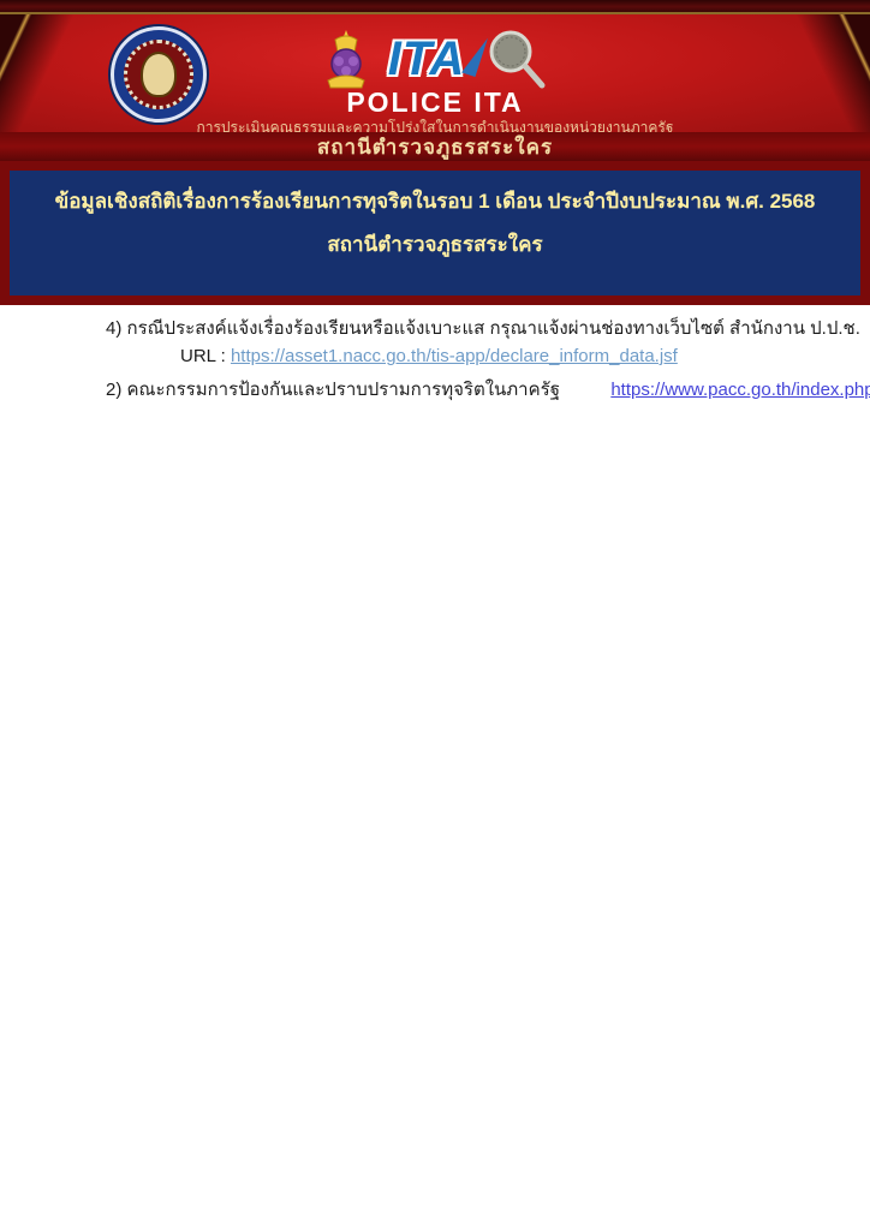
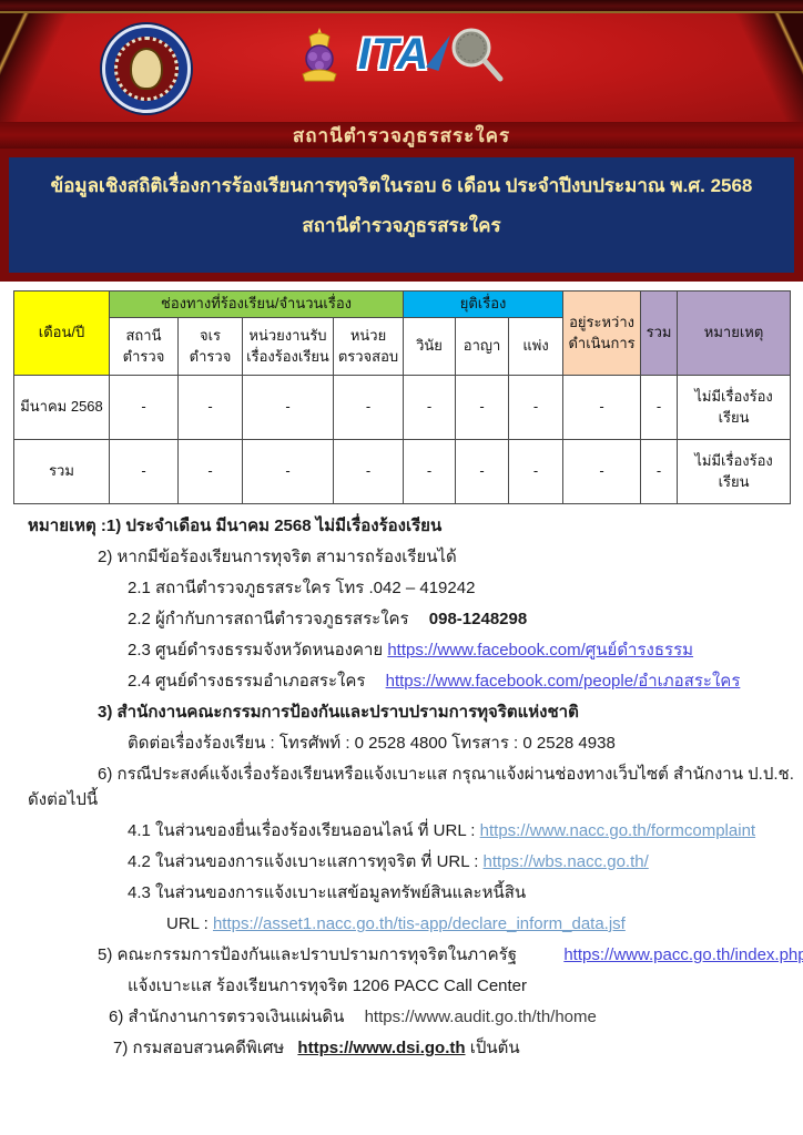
  ITA
- POLICE ITA
- การประเมินคุณธรรมและความโปร่งใสในการดำเนินงานของหน่วยงานภาครัฐ
  สถานีตำรวจภูธรสระใคร
- ข้อมูลเชิงสถิติเรื่องการร้องเรียนการทุจริตในรอบ 1 เดือน ประจำปีงบประมาณ พ.ศ. 2568
+ ข้อมูลเชิงสถิติเรื่องการร้องเรียนการทุจริตในรอบ 6 เดือน ประจำปีงบประมาณ พ.ศ. 2568
  สถานีตำรวจภูธรสระใคร
+ เดือน/ปี	ช่องทางที่ร้องเรียน/จำนวนเรื่อง	ยุติเรื่อง	อยู่ระหว่างดำเนินการ	รวม	หมายเหตุ
+ สถานีตำรวจ	จเรตำรวจ	หน่วยงานรับเรื่องร้องเรียน	หน่วยตรวจสอบ	วินัย	อาญา	แพ่ง
+ มีนาคม 2568	-	-	-	-	-	-	-	-	-	ไม่มีเรื่องร้องเรียน
+ รวม	-	-	-	-	-	-	-	-	-	ไม่มีเรื่องร้องเรียน
+ หมายเหตุ :1) ประจำเดือน มีนาคม 2568 ไม่มีเรื่องร้องเรียน
+ 2) หากมีข้อร้องเรียนการทุจริต สามารถร้องเรียนได้
+ 2.1 สถานีตำรวจภูธรสระใคร โทร .042 – 419242
+ 2.2 ผู้กำกับการสถานีตำรวจภูธรสระใคร 098-1248298
+ 2.3 ศูนย์ดำรงธรรมจังหวัดหนองคาย https://www.facebook.com/ศูนย์ดำรงธรรม
+ 2.4 ศูนย์ดำรงธรรมอำเภอสระใคร https://www.facebook.com/people/อำเภอสระใคร
+ 3) สำนักงานคณะกรรมการป้องกันและปราบปรามการทุจริตแห่งชาติ
+ ติดต่อเรื่องร้องเรียน : โทรศัพท์ : 0 2528 4800 โทรสาร : 0 2528 4938
- 4) กรณีประสงค์แจ้งเรื่องร้องเรียนหรือแจ้งเบาะแส กรุณาแจ้งผ่านช่องทางเว็บไซต์ สำนักงาน ป.ป.ช.
+ 6) กรณีประสงค์แจ้งเรื่องร้องเรียนหรือแจ้งเบาะแส กรุณาแจ้งผ่านช่องทางเว็บไซต์ สำนักงาน ป.ป.ช.
+ ดังต่อไปนี้
+ 4.1 ในส่วนของยื่นเรื่องร้องเรียนออนไลน์ ที่ URL : https://www.nacc.go.th/formcomplaint
+ 4.2 ในส่วนของการแจ้งเบาะแสการทุจริต ที่ URL : https://wbs.nacc.go.th/
+ 4.3 ในส่วนของการแจ้งเบาะแสข้อมูลทรัพย์สินและหนี้สิน
  URL : https://asset1.nacc.go.th/tis-app/declare_inform_data.jsf
- 2) คณะกรรมการป้องกันและปราบปรามการทุจริตในภาครัฐ https://www.pacc.go.th/index.php
+ 5) คณะกรรมการป้องกันและปราบปรามการทุจริตในภาครัฐ https://www.pacc.go.th/index.php
+ แจ้งเบาะแส ร้องเรียนการทุจริต 1206 PACC Call Center
+ 6) สำนักงานการตรวจเงินแผ่นดิน https://www.audit.go.th/th/home
+ 7) กรมสอบสวนคดีพิเศษ https://www.dsi.go.th เป็นต้น
